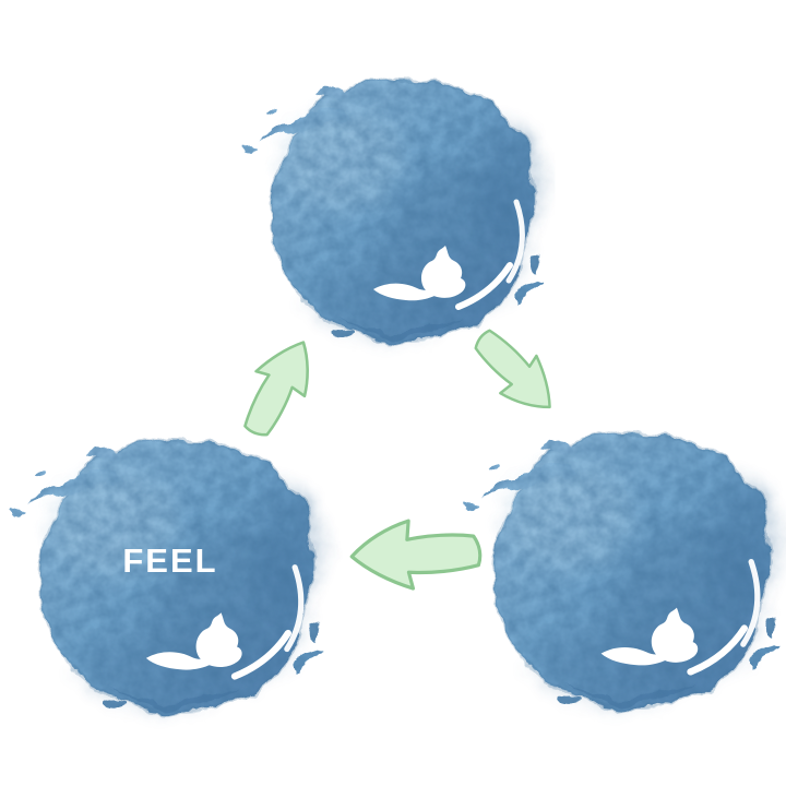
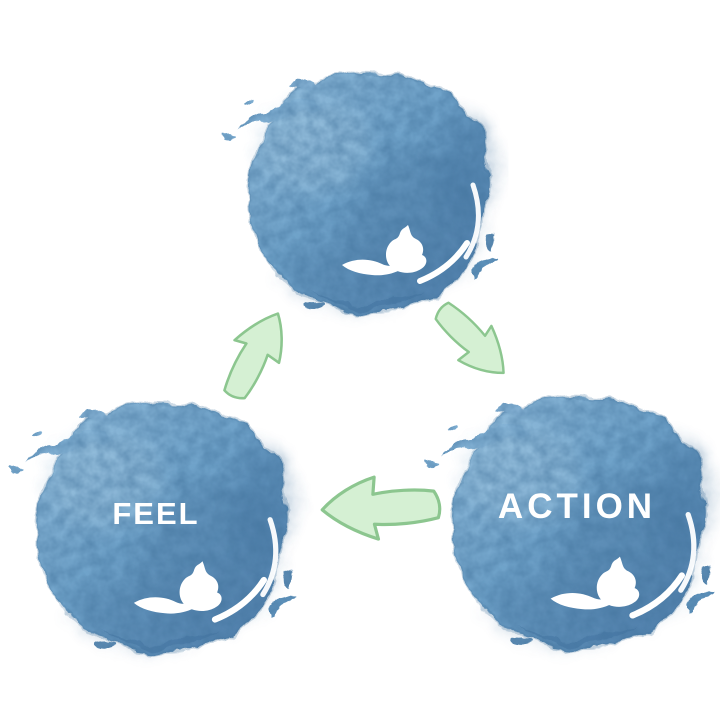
  FEEL
+ ACTION
